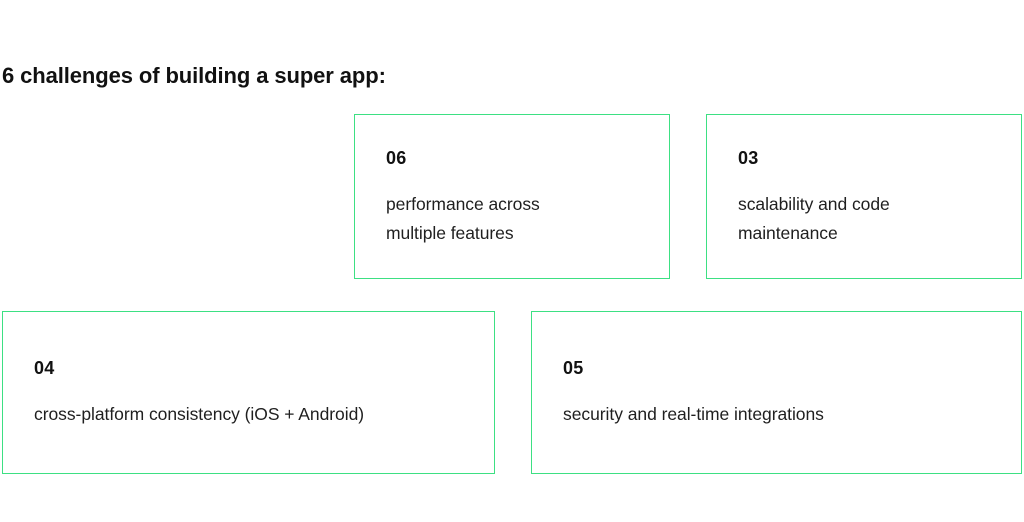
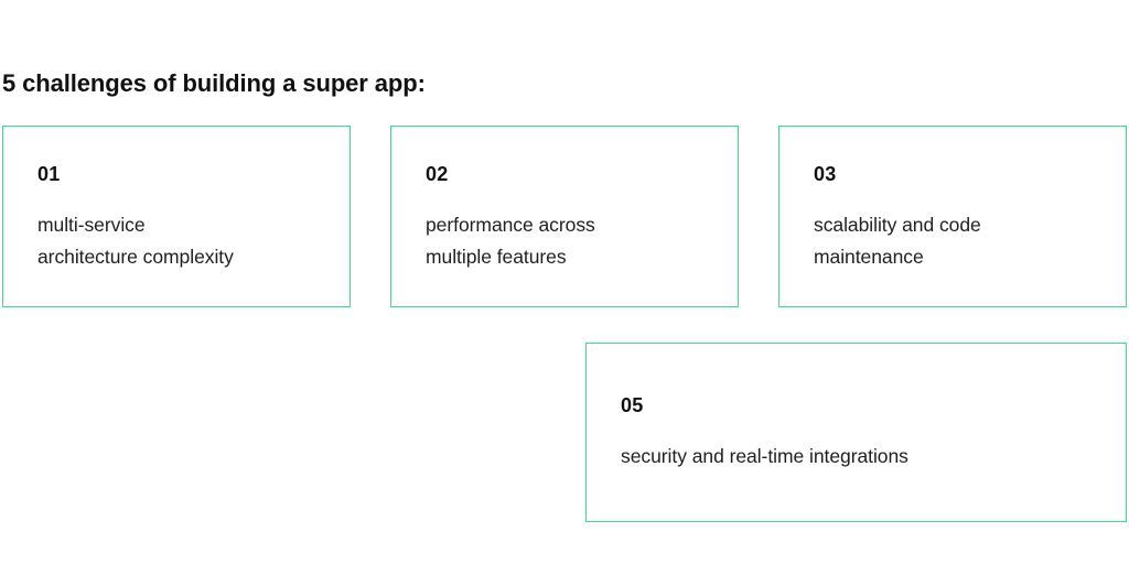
- 6 challenges of building a super app:
+ 5 challenges of building a super app:
+ 01
+ multi-service
+ architecture complexity
- 06
+ 02
  performance across
  multiple features
  03
  scalability and code
  maintenance
- 04
- cross-platform consistency (iOS + Android)
  05
  security and real-time integrations
